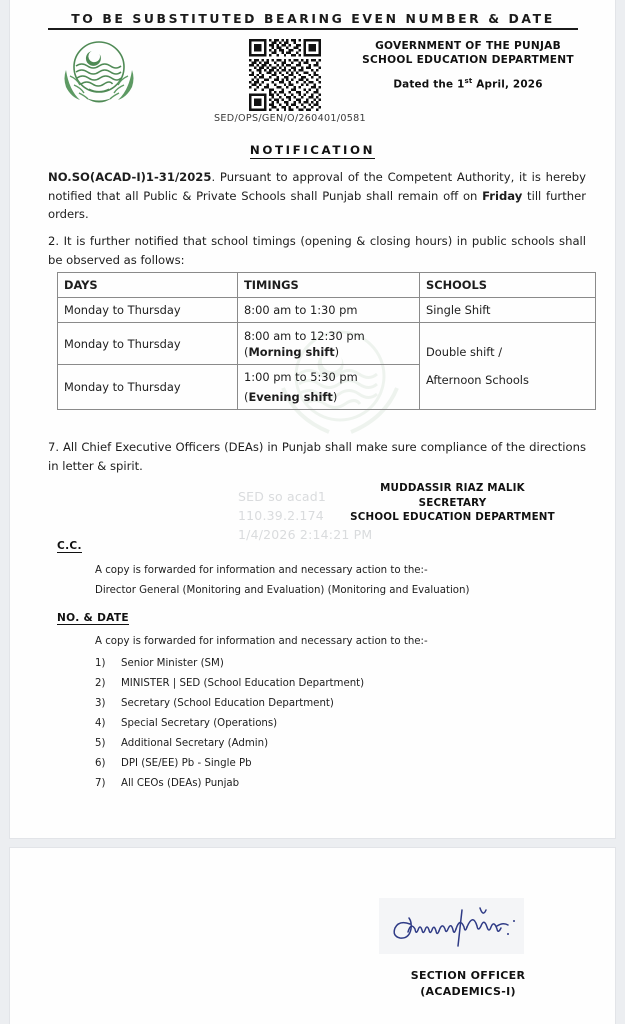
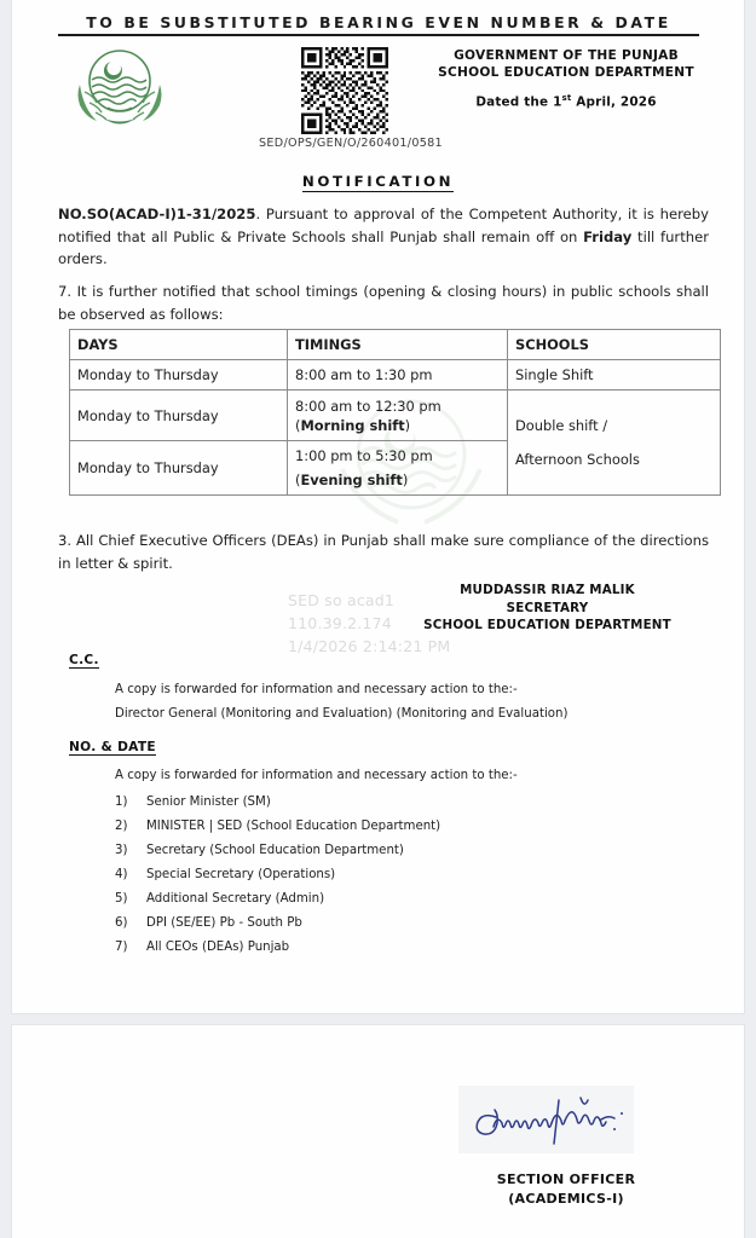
  SED so acad1
  110.39.2.174
  1/4/2026 2:14:21 PM
  TO BE SUBSTITUTED BEARING EVEN NUMBER & DATE
  GOVERNMENT OF THE PUNJAB
  SCHOOL EDUCATION DEPARTMENT
  Dated the 1st April, 2026
  SED/OPS/GEN/O/260401/0581
  NOTIFICATION
  NO.SO(ACAD-I)1-31/2025. Pursuant to approval of the Competent Authority, it is hereby notified that all Public & Private Schools shall Punjab shall remain off on Friday till further orders.
- 2. It is further notified that school timings (opening & closing hours) in public schools shall be observed as follows:
+ 7. It is further notified that school timings (opening & closing hours) in public schools shall be observed as follows:
  DAYS	TIMINGS	SCHOOLS
  Monday to Thursday	8:00 am to 1:30 pm	Single Shift
  Monday to Thursday	8:00 am to 12:30 pm (Morning shift)	Double shift / Afternoon Schools
  Monday to Thursday	1:00 pm to 5:30 pm (Evening shift)
- 7. All Chief Executive Officers (DEAs) in Punjab shall make sure compliance of the directions in letter & spirit.
+ 3. All Chief Executive Officers (DEAs) in Punjab shall make sure compliance of the directions in letter & spirit.
  MUDDASSIR RIAZ MALIK
  SECRETARY
  SCHOOL EDUCATION DEPARTMENT
  C.C.
  A copy is forwarded for information and necessary action to the:-
  Director General (Monitoring and Evaluation) (Monitoring and Evaluation)
  NO. & DATE
  A copy is forwarded for information and necessary action to the:-
  1)
  Senior Minister (SM)
  2)
  MINISTER | SED (School Education Department)
  3)
  Secretary (School Education Department)
  4)
  Special Secretary (Operations)
  5)
  Additional Secretary (Admin)
  6)
- DPI (SE/EE) Pb - Single Pb
+ DPI (SE/EE) Pb - South Pb
  7)
  All CEOs (DEAs) Punjab
  SECTION OFFICER
  (ACADEMICS-I)
